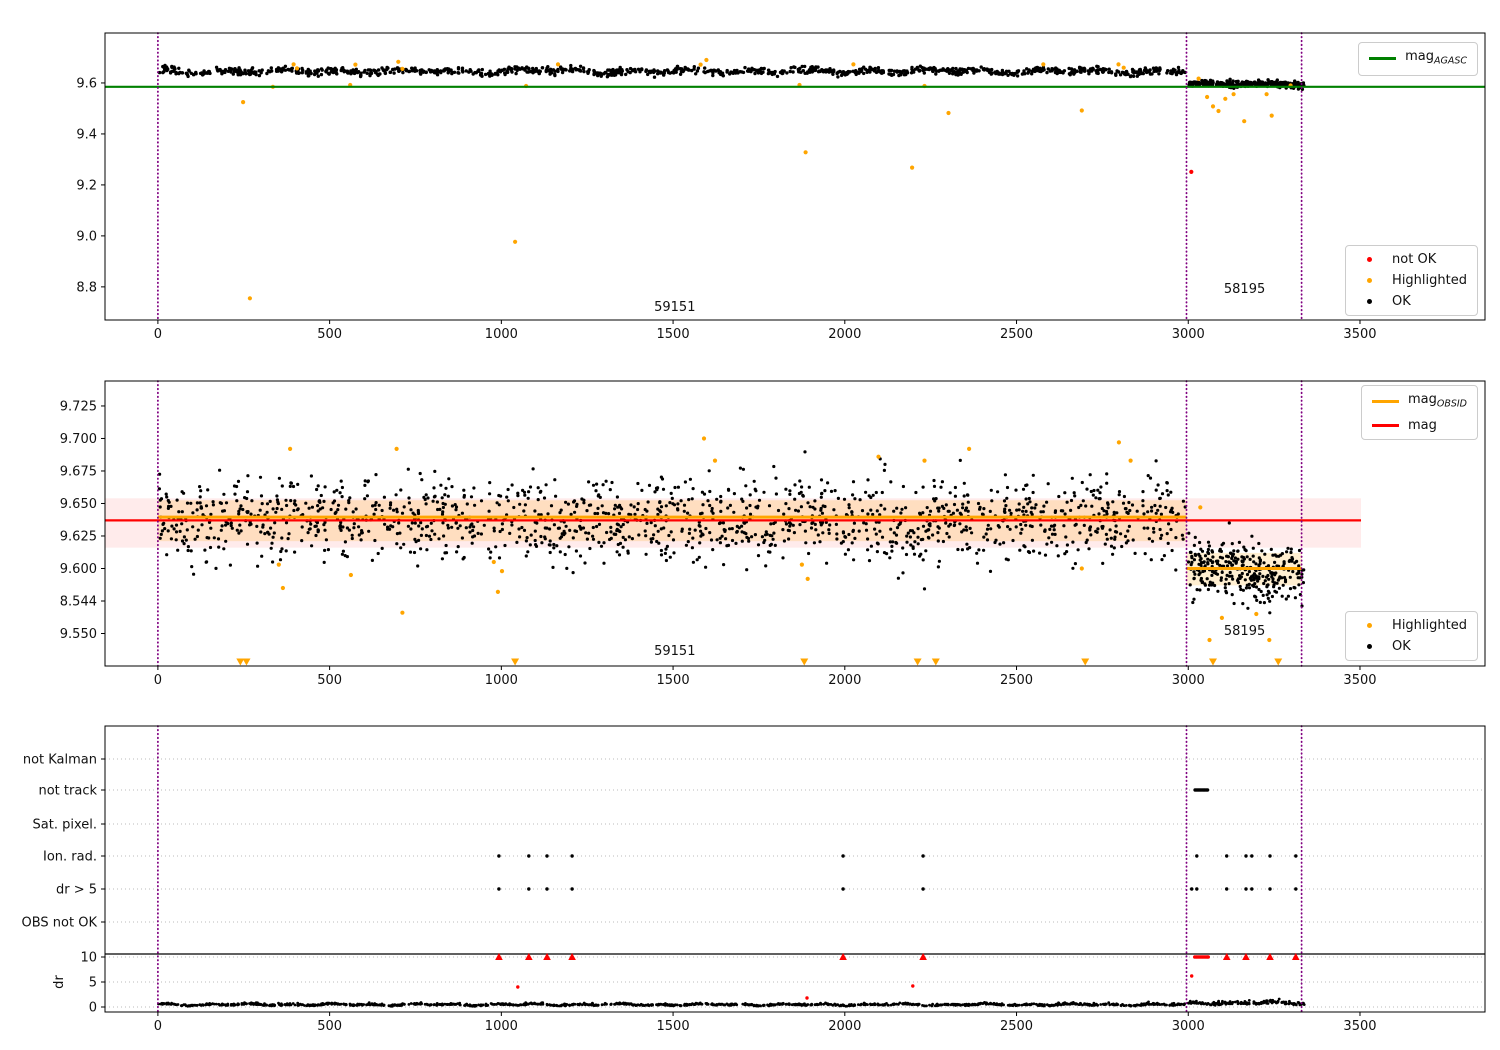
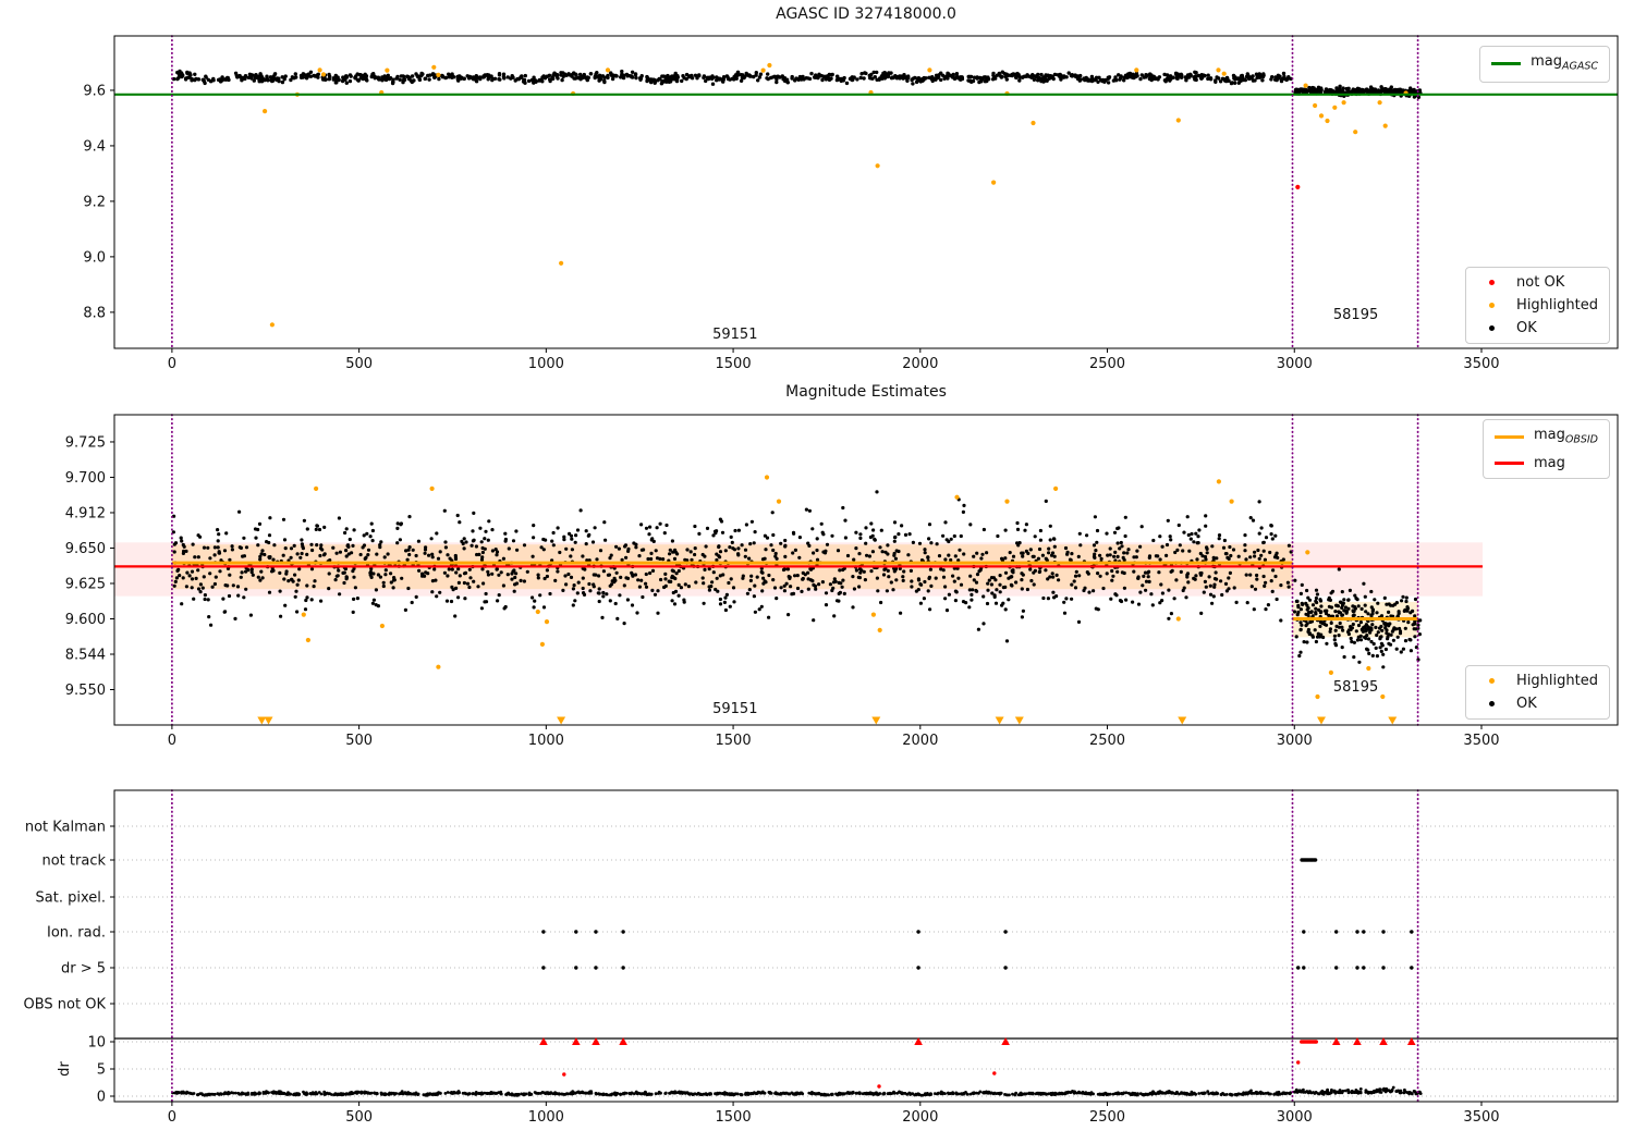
  9.6
  9.4
  9.2
  9.0
  8.8
  59151
  58195
  0
  500
  1000
  1500
  2000
  2500
  3000
  3500
  9.725
  9.700
- 9.675
+ 4.912
  9.650
  9.625
  9.600
  8.544
  9.550
  59151
  58195
  0
  500
  1000
  1500
  2000
  2500
  3000
  3500
  not Kalman
  not track
  Sat. pixel.
  Ion. rad.
  dr > 5
  OBS not OK
  10
  5
  0
  0
  500
  1000
  1500
  2000
  2500
  3000
  3500
+ AGASC ID 327418000.0
+ Magnitude Estimates
  magAGASC
  not OK
  Highlighted
  OK
  magOBSID
  mag
  Highlighted
  OK
